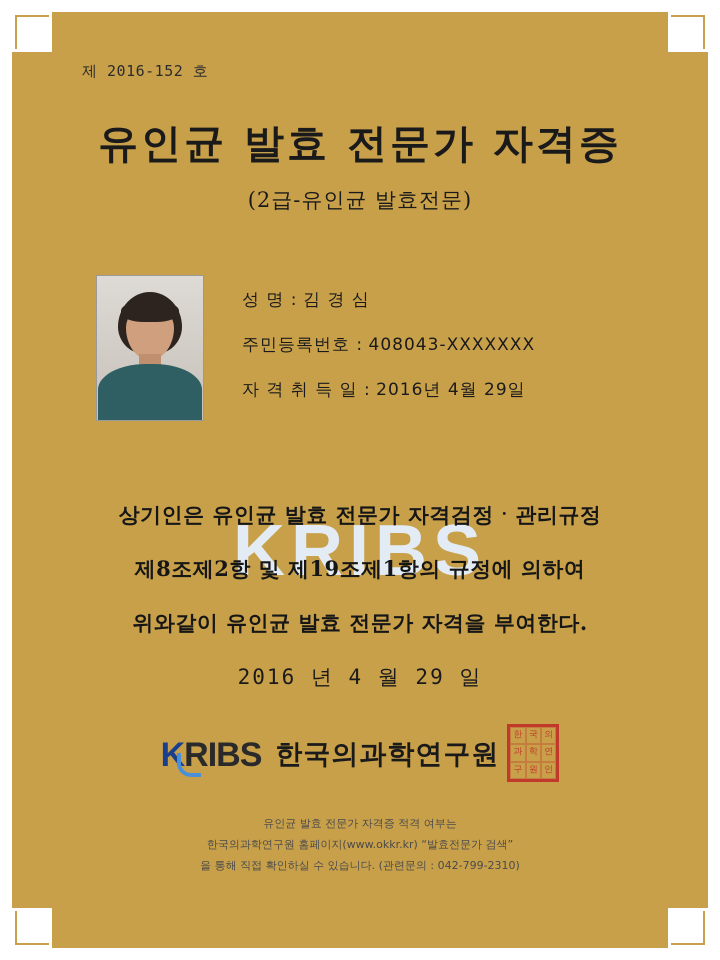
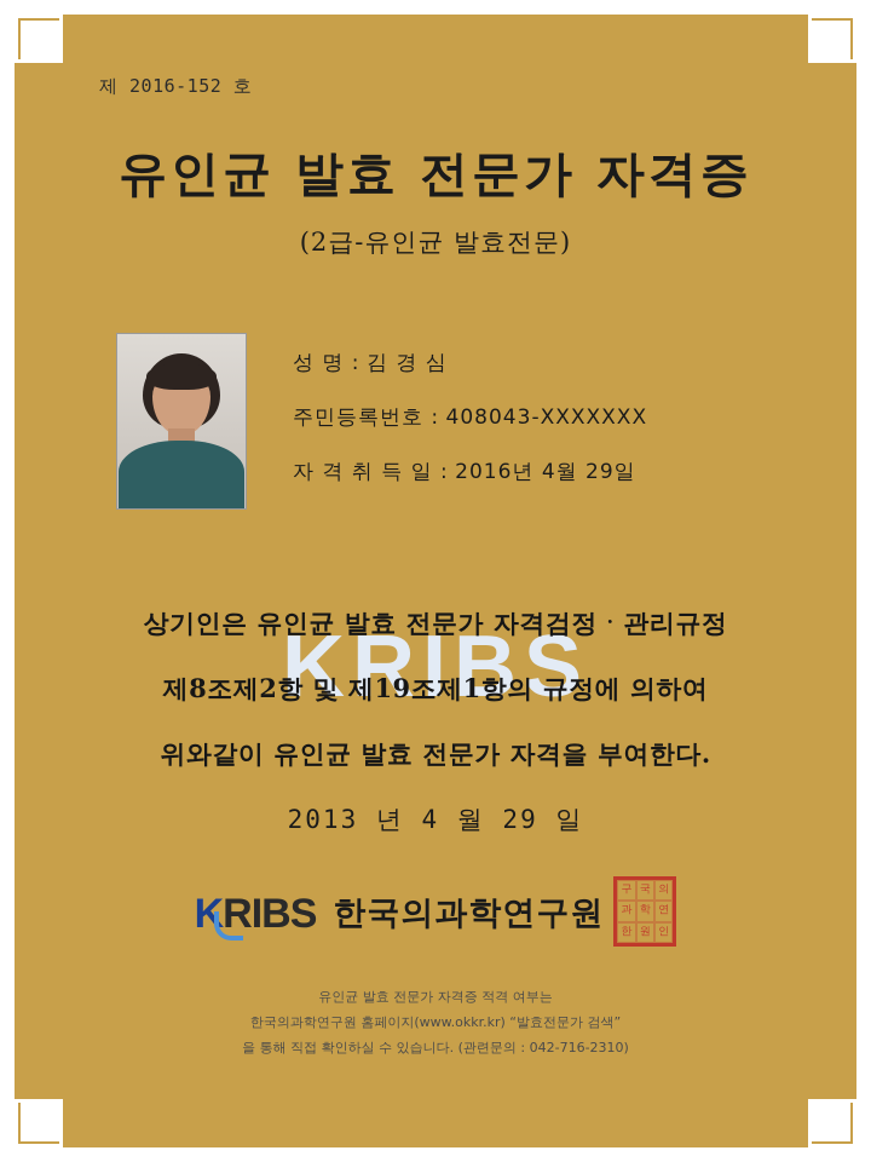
  제 2016-152 호
  유인균 발효 전문가 자격증
  (2급-유인균 발효전문)
  성 명 : 김 경 심
  주민등록번호 : 408043-XXXXXXX
  자 격 취 득 일 : 2016년 4월 29일
  KRIBS
  상기인은 유인균 발효 전문가 자격검정ㆍ관리규정
  제8조제2항 및 제19조제1항의 규정에 의하여
  위와같이 유인균 발효 전문가 자격을 부여한다.
- 2016 년 4 월 29 일
+ 2013 년 4 월 29 일
  KRIBS
  한국의과학연구원
- 한
+ 구
  국
  의
  과
  학
  연
- 구
+ 한
  원
  인
  유인균 발효 전문가 자격증 적격 여부는
  한국의과학연구원 홈페이지(www.okkr.kr) “발효전문가 검색”
- 을 통해 직접 확인하실 수 있습니다. (관련문의 : 042-799-2310)
+ 을 통해 직접 확인하실 수 있습니다. (관련문의 : 042-716-2310)
